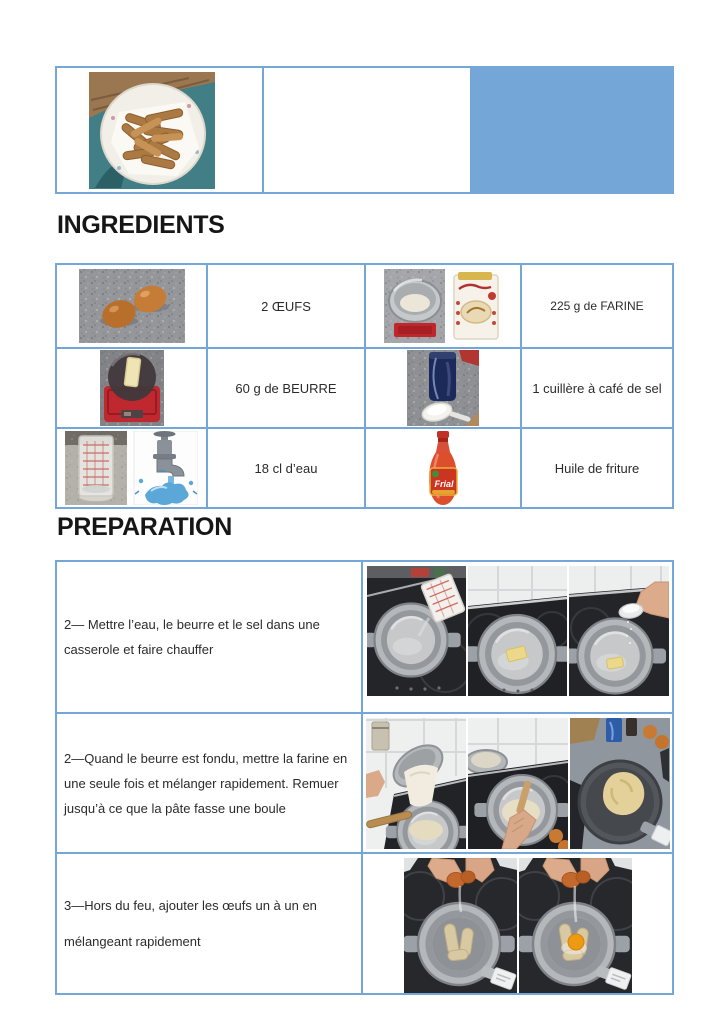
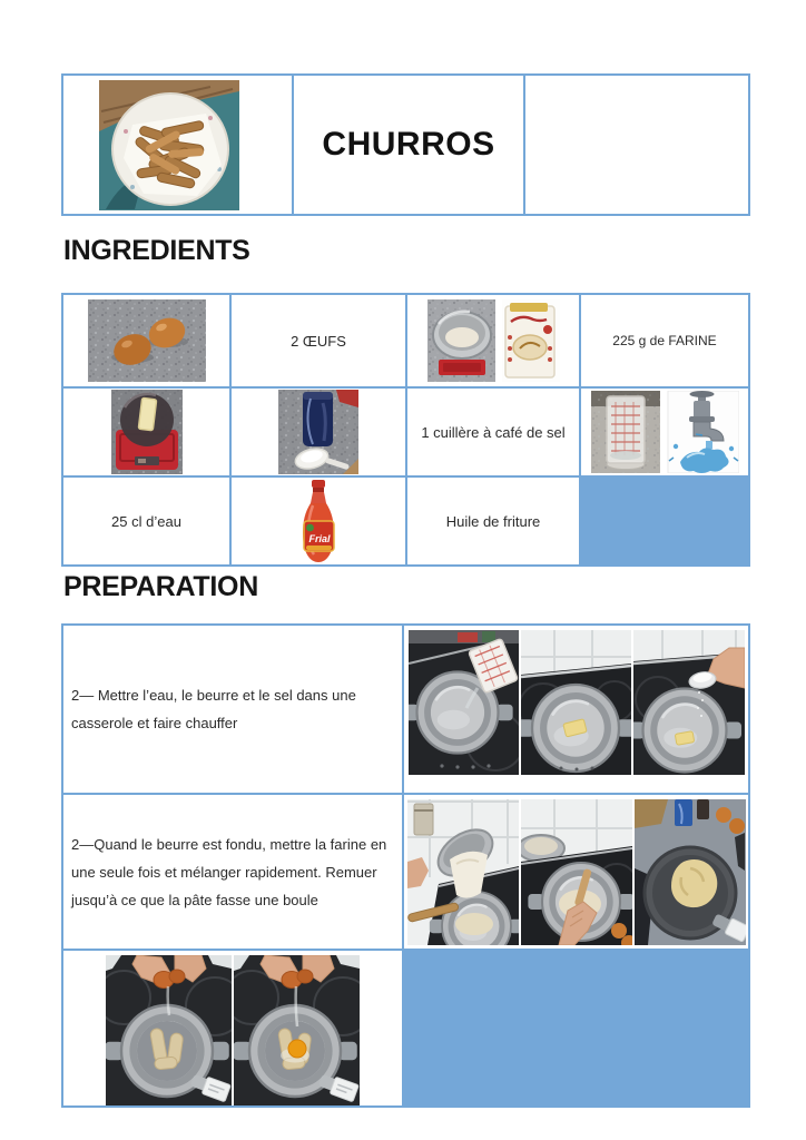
+ CHURROS
  INGREDIENTS
  2 ŒUFS
  225 g de FARINE
- 60 g de BEURRE
  1 cuillère à café de sel
- 18 cl d’eau
+ 25 cl d’eau
  Frial
  Huile de friture
  PREPARATION
  2— Mettre l’eau, le beurre et le sel dans une casserole et faire chauffer
  2—Quand le beurre est fondu, mettre la farine en une seule fois et mélanger rapidement. Remuer jusqu’à ce que la pâte fasse une boule
- 3—Hors du feu, ajouter les œufs un à un en mélangeant rapidement
